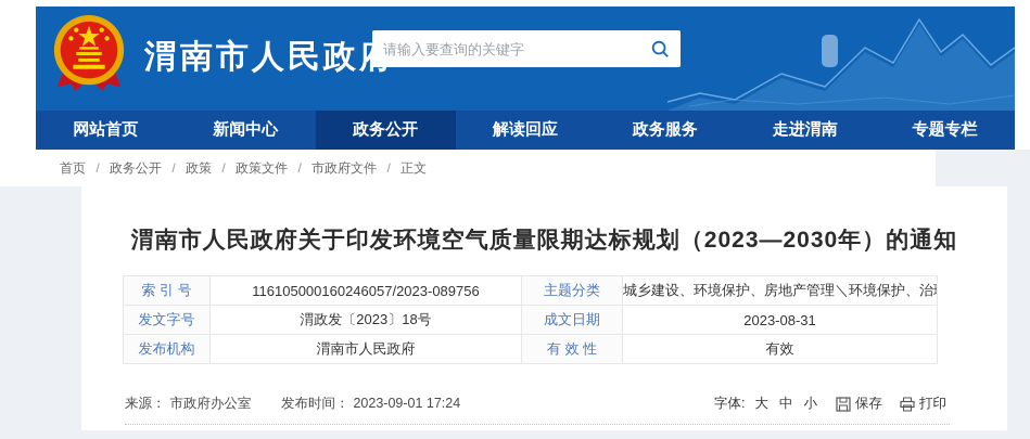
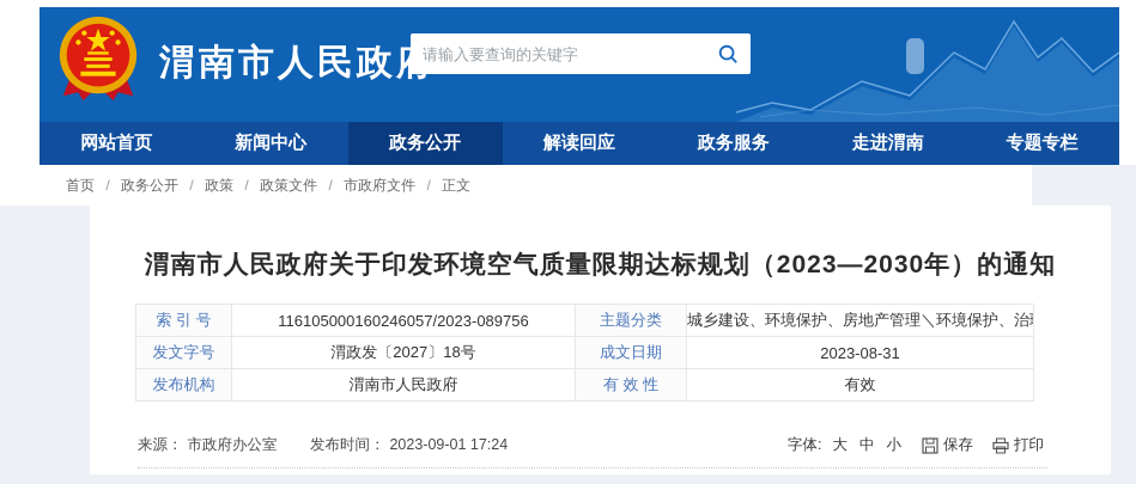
  首页 / 政务公开 / 政策 / 政策文件 / 市政府文件 / 正文
  渭南市人民政
  请输入要查询的关键字
  网站首页
  新闻中心
  政务公开
  解读回应
  政务服务
  走进渭南
  专题专栏
  渭南市人民政府关于印发环境空气质量限期达标规划（2023—2030年）的通知
  索 引 号	116105000160246057/2023-089756	主题分类	城乡建设、环境保护、房地产管理＼环境保护、治
- 发文字号	渭政发〔2023〕18号	成文日期	2023-08-31
+ 发文字号	渭政发〔2027〕18号	成文日期	2023-08-31
  发布机构	渭南市人民政府	有 效 性	有效
  来源： 市政府办公室 发布时间： 2023-09-01 17:24
  字体:
  大
  中
  小
  保存
  打印
